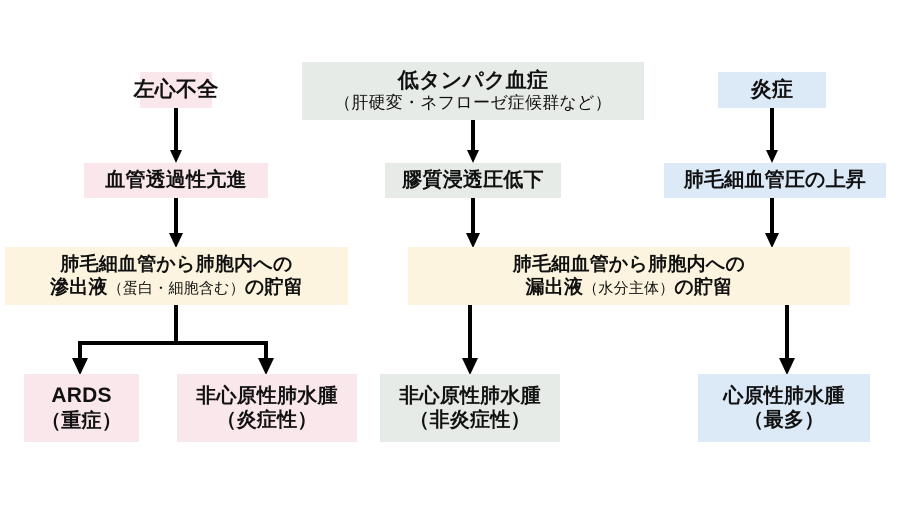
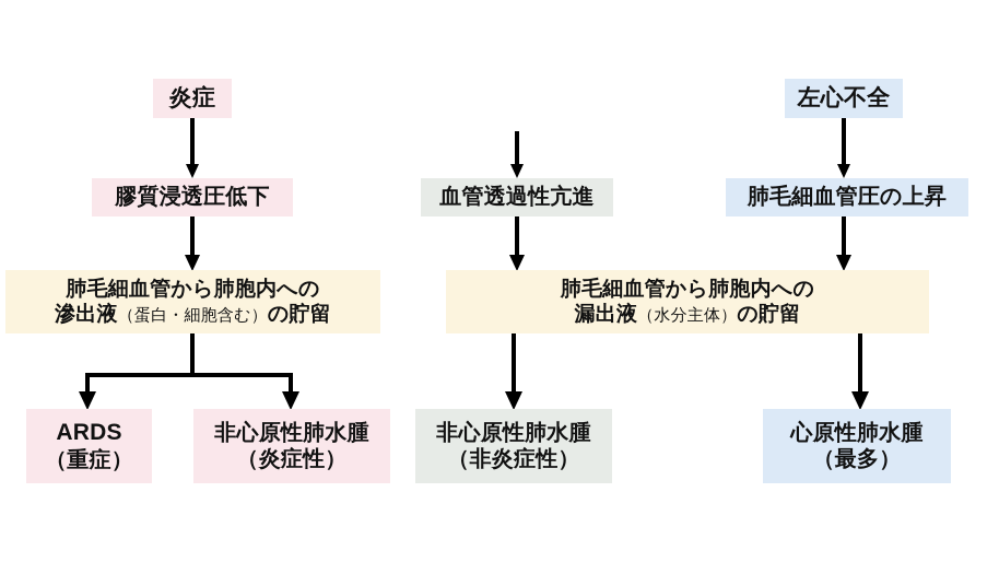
- 左心不全
+ 炎症
- 血管透過性亢進
+ 膠質浸透圧低下
- 低タンパク血症
- （肝硬変・ネフローゼ症候群など）
- 膠質浸透圧低下
+ 血管透過性亢進
- 炎症
+ 左心不全
  肺毛細血管圧の上昇
  肺毛細血管から肺胞内への
  滲出液（蛋白・細胞含む）の貯留
  肺毛細血管から肺胞内への
  漏出液（水分主体）の貯留
  ARDS
  （重症）
  非心原性肺水腫
  （炎症性）
  非心原性肺水腫
  （非炎症性）
  心原性肺水腫
  （最多）
